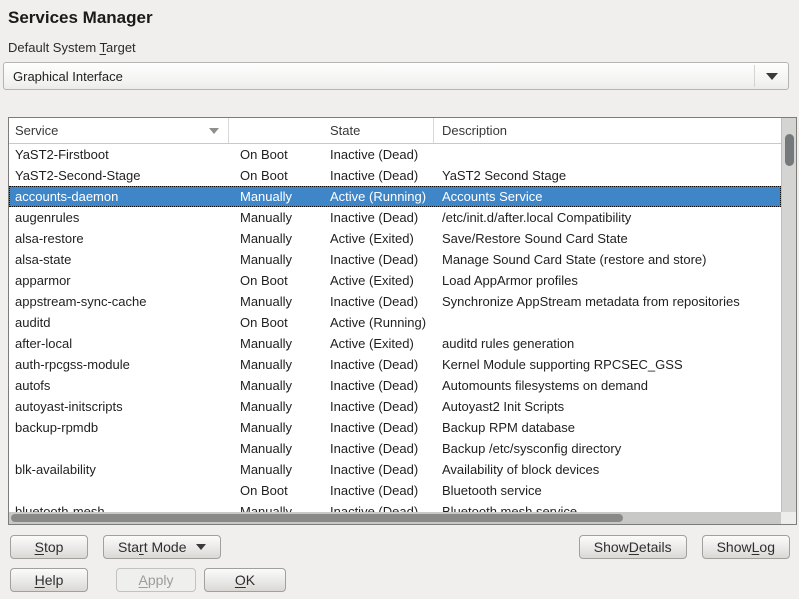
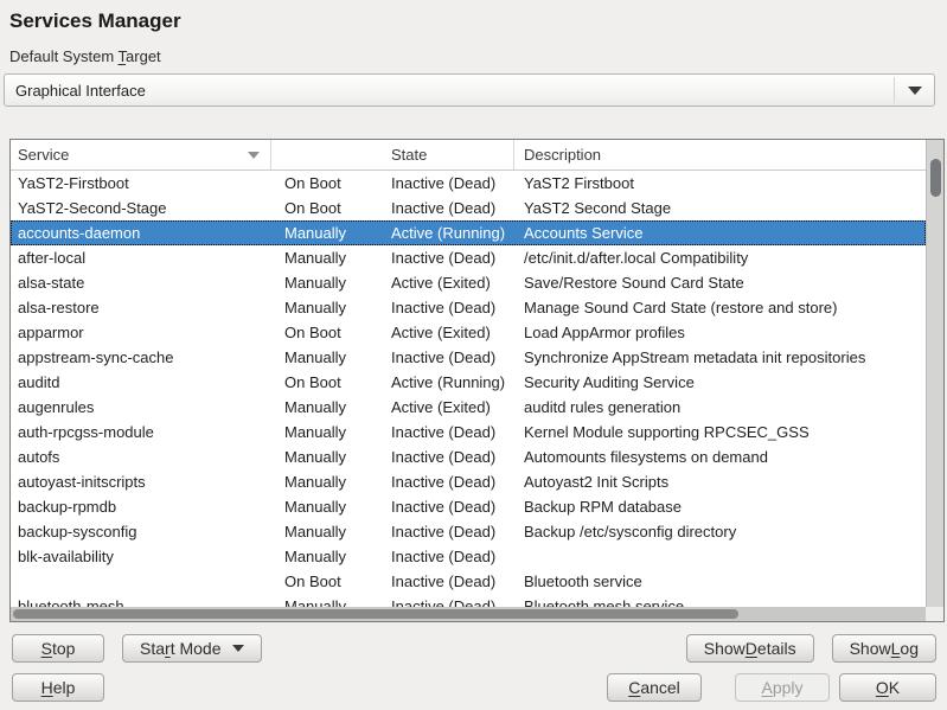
  Services Manager
  Default System Target
  Graphical Interface
  Service
  State
  Description
  YaST2-Firstboot
  On Boot
  Inactive (Dead)
+ YaST2 Firstboot
  YaST2-Second-Stage
  On Boot
  Inactive (Dead)
  YaST2 Second Stage
  accounts-daemon
  Manually
  Active (Running)
  Accounts Service
- augenrules
+ after-local
  Manually
  Inactive (Dead)
  /etc/init.d/after.local Compatibility
- alsa-restore
+ alsa-state
  Manually
  Active (Exited)
  Save/Restore Sound Card State
- alsa-state
+ alsa-restore
  Manually
  Inactive (Dead)
  Manage Sound Card State (restore and store)
  apparmor
  On Boot
  Active (Exited)
  Load AppArmor profiles
  appstream-sync-cache
  Manually
  Inactive (Dead)
- Synchronize AppStream metadata from repositories
+ Synchronize AppStream metadata init repositories
  auditd
  On Boot
  Active (Running)
+ Security Auditing Service
- after-local
+ augenrules
  Manually
  Active (Exited)
  auditd rules generation
  auth-rpcgss-module
  Manually
  Inactive (Dead)
  Kernel Module supporting RPCSEC_GSS
  autofs
  Manually
  Inactive (Dead)
  Automounts filesystems on demand
  autoyast-initscripts
  Manually
  Inactive (Dead)
  Autoyast2 Init Scripts
  backup-rpmdb
  Manually
  Inactive (Dead)
  Backup RPM database
+ backup-sysconfig
  Manually
  Inactive (Dead)
  Backup /etc/sysconfig directory
  blk-availability
  Manually
  Inactive (Dead)
- Availability of block devices
  On Boot
  Inactive (Dead)
  Bluetooth service
  S
  top
  Start Mode
  Show
  D
  etails
  Show
  L
  og
  H
  elp
+ C
+ ancel
  A
  pply
  O
  K
